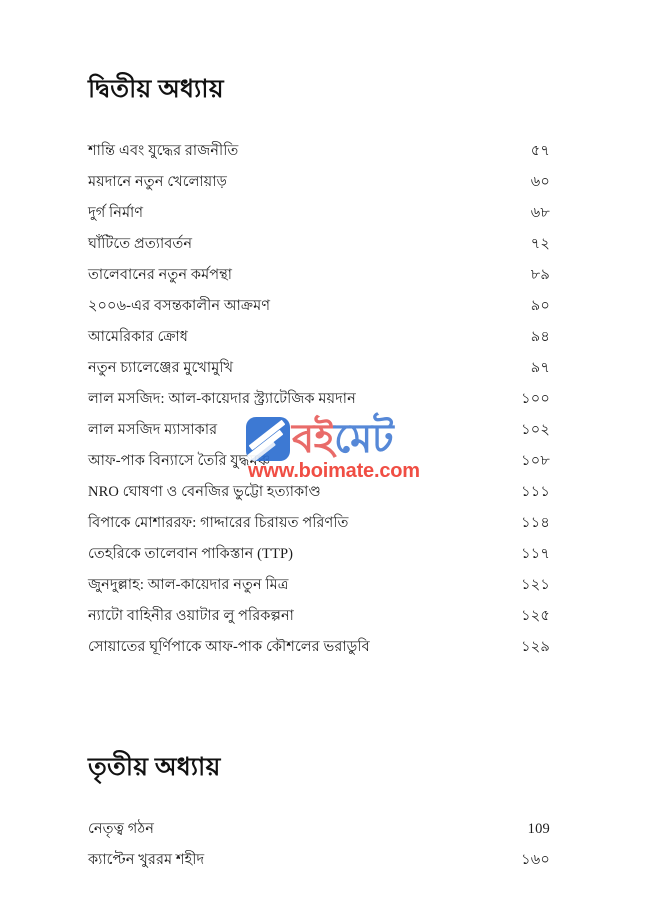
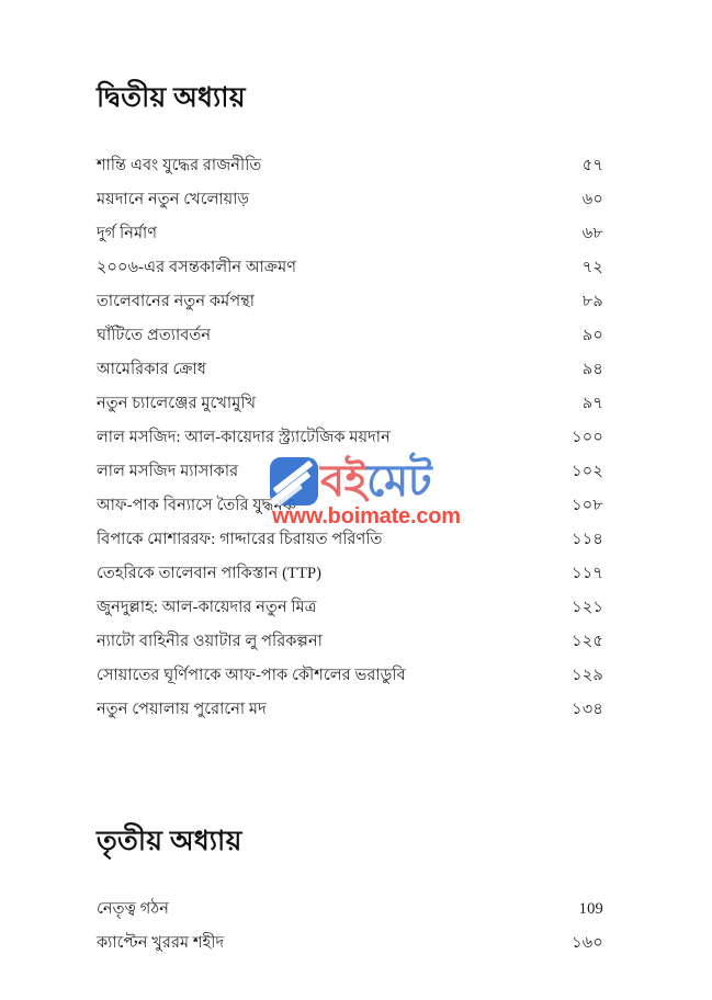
  দ্বিতীয় অধ্যায়
  শান্তি এবং যুদ্ধের রাজনীতি
  ৫৭
  ময়দানে নতুন খেলোয়াড়
  ৬০
  দুর্গ নির্মাণ
  ৬৮
- ঘাঁটিতে প্রত্যাবর্তন
+ ২০০৬-এর বসন্তকালীন আক্রমণ
  ৭২
  তালেবানের নতুন কর্মপন্থা
  ৮৯
- ২০০৬-এর বসন্তকালীন আক্রমণ
+ ঘাঁটিতে প্রত্যাবর্তন
  ৯০
  আমেরিকার ক্রোধ
  ৯৪
  নতুন চ্যালেঞ্জের মুখোমুখি
  ৯৭
  লাল মসজিদ: আল-কায়েদার স্ট্র্যাটেজিক ময়দান
  ১০০
  লাল মসজিদ ম্যাসাকার
  ১০২
  আফ-পাক বিন্যাসে তৈরি যুদ্ধমঞ্চ
  ১০৮
- NRO ঘোষণা ও বেনজির ভুট্টো হত্যাকাণ্ড
- ১১১
  বিপাকে মোশাররফ: গাদ্দারের চিরায়ত পরিণতি
  ১১৪
  তেহরিকে তালেবান পাকিস্তান (TTP)
  ১১৭
  জুনদুল্লাহ: আল-কায়েদার নতুন মিত্র
  ১২১
  ন্যাটো বাহিনীর ওয়াটার লু পরিকল্পনা
  ১২৫
  সোয়াতের ঘূর্ণিপাকে আফ-পাক কৌশলের ভরাডুবি
  ১২৯
+ নতুন পেয়ালায় পুরোনো মদ
+ ১৩৪
  তৃতীয় অধ্যায়
  নেতৃত্ব গঠন
  109
  ক্যাপ্টেন খুররম শহীদ
  ১৬০
  বইমেট
  www.boimate.com
